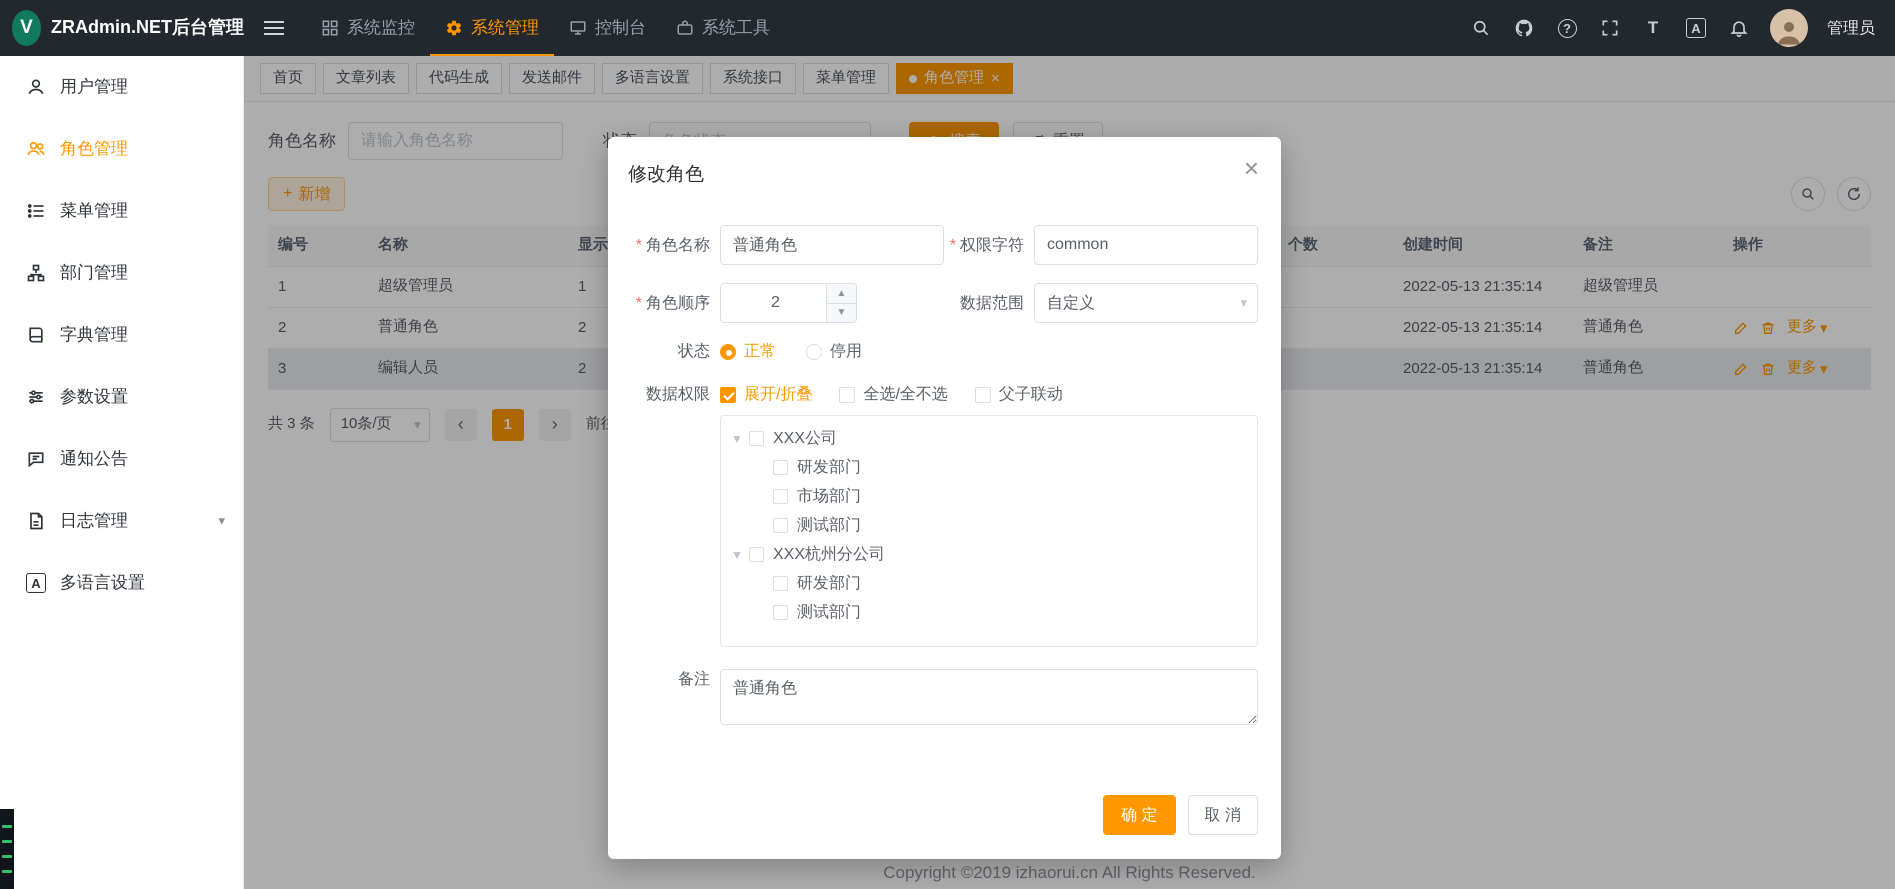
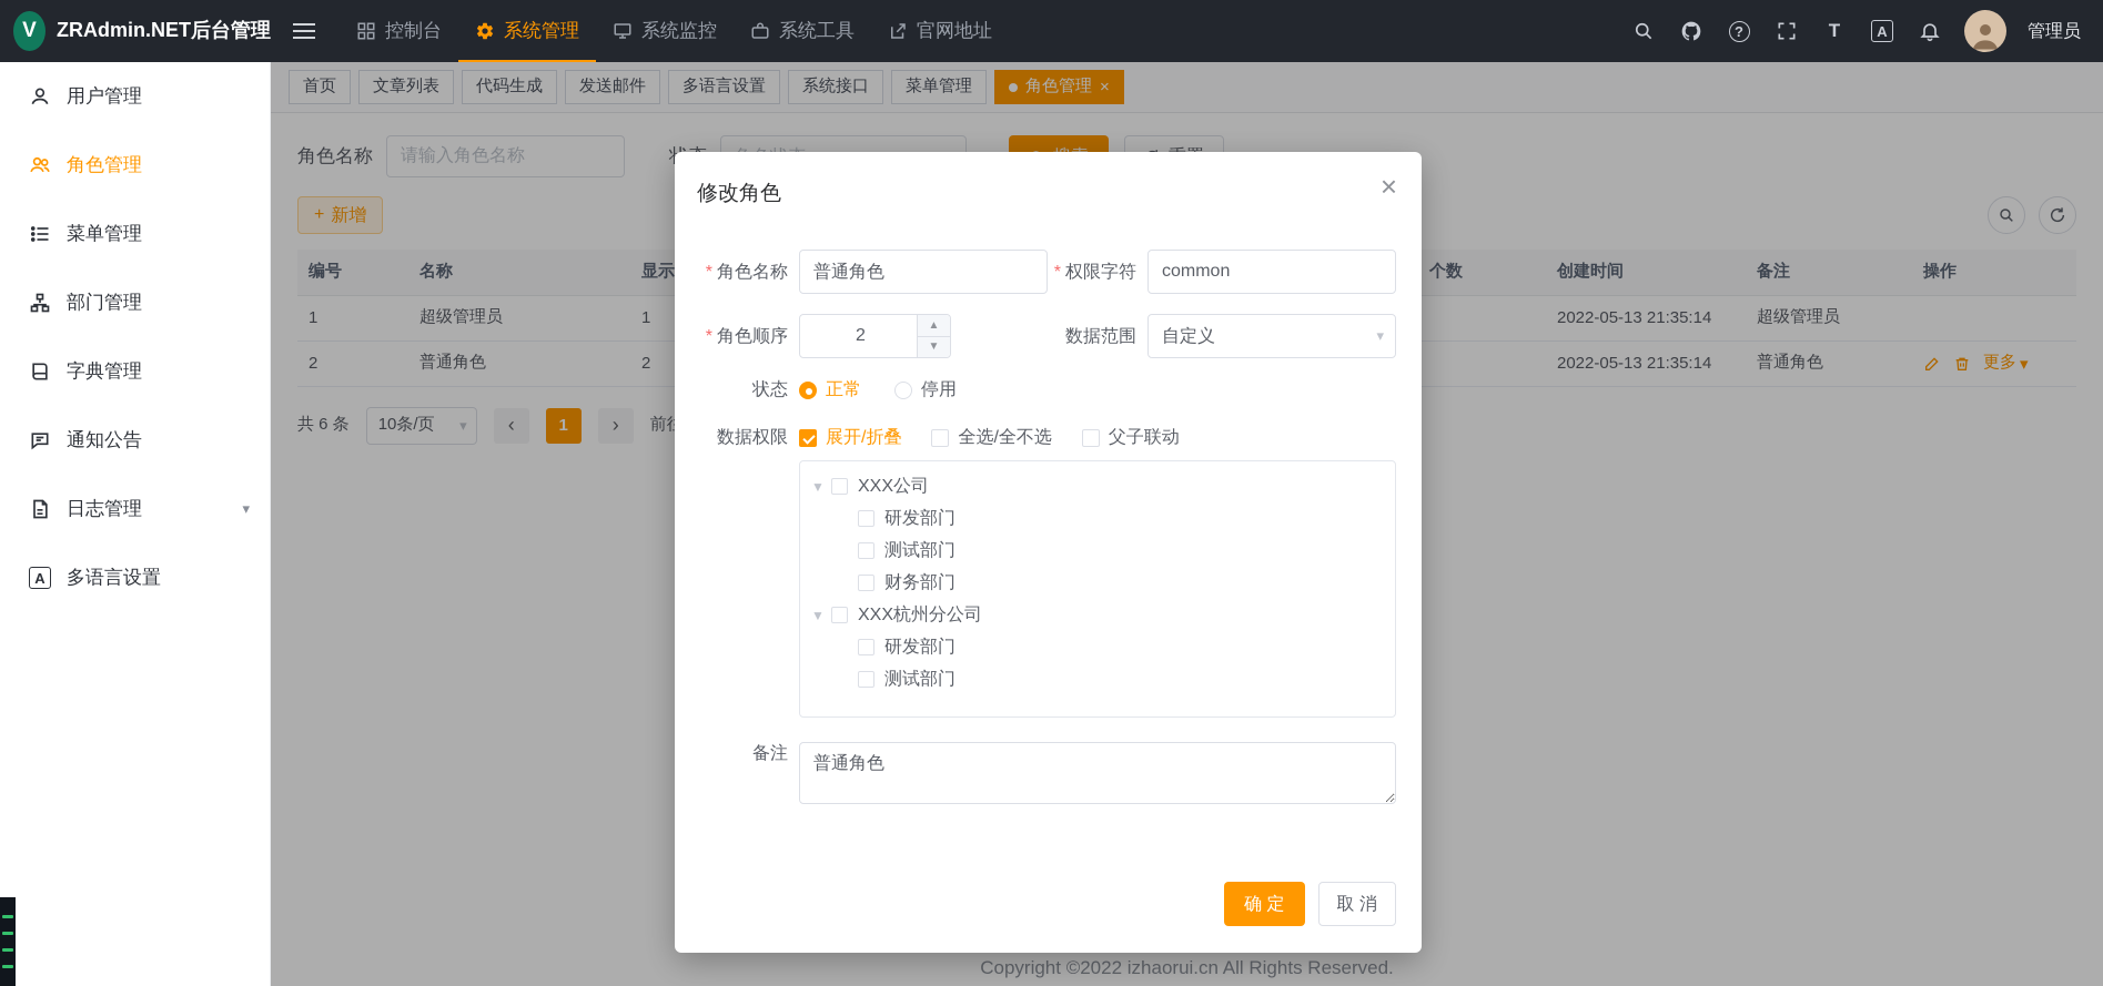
  V
  ZRAdmin.NET后台管理
- 系统监控
+ 控制台
  系统管理
- 控制台
+ 系统监控
  系统工具
+ 官网地址
  ?
  T
  A
  管理员
  用户管理
  角色管理
  菜单管理
  部门管理
  字典管理
- 参数设置
  通知公告
  日志管理
  ▾
  A
  多语言设置
  首页
  文章列表
  代码生成
  发送邮件
  多语言设置
  系统接口
  菜单管理
  角色管理
  ×
  角色名称
  请输入角色名称
  +
  新增
  编号	名称	显示	个数	创建时间	备注	操作
  1	超级管理员	1		2022-05-13 21:35:14	超级管理员
  2	普通角色	2		2022-05-13 21:35:14	普通角色	更多 ▾
- 3	编辑人员	2		2022-05-13 21:35:14	普通角色	更多 ▾
- 共 3 条
+ 共 6 条
  10条/页
  ▾
  ‹
  1
  ›
- Copyright ©2019 izhaorui.cn All Rights Reserved.
+ Copyright ©2022 izhaorui.cn All Rights Reserved.
  修改角色
  ×
  角色名称
  普通角色
  权限字符
  common
  角色顺序
  2
  ▲
  ▼
  数据范围
  自定义
  ▾
  状态
  正常
  停用
  数据权限
  展开/折叠
  全选/全不选
  父子联动
  ▼
  XXX公司
  研发部门
- 市场部门
  测试部门
+ 财务部门
  ▼
  XXX杭州分公司
  研发部门
  测试部门
  备注
  普通角色
  确 定
  取 消
